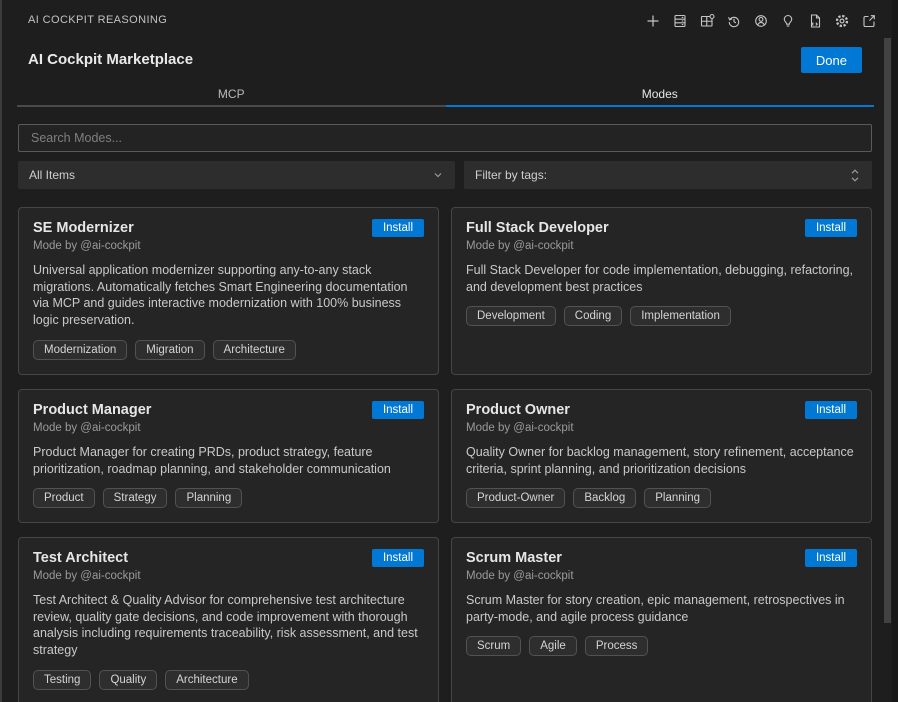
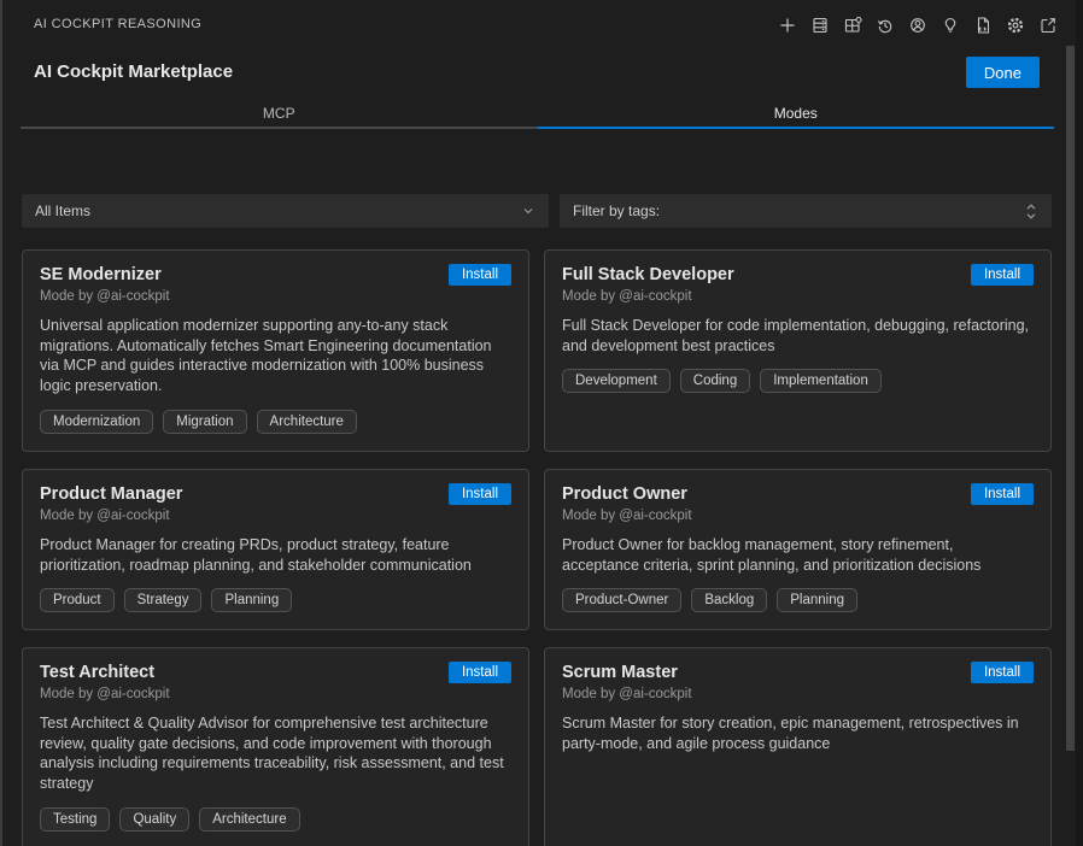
  AI COCKPIT REASONING
  AI Cockpit Marketplace
  Done
  MCP
  Modes
- Search Modes...
  All Items
  Filter by tags:
  SE Modernizer
  Install
  Mode by @ai-cockpit
  Universal application modernizer supporting any-to-any stack migrations. Automatically fetches Smart Engineering documentation via MCP and guides interactive modernization with 100% business logic preservation.
  Modernization
  Migration
  Architecture
  Full Stack Developer
  Install
  Mode by @ai-cockpit
  Full Stack Developer for code implementation, debugging, refactoring, and development best practices
  Development
  Coding
  Implementation
  Product Manager
  Install
  Mode by @ai-cockpit
  Product Manager for creating PRDs, product strategy, feature prioritization, roadmap planning, and stakeholder communication
  Product
  Strategy
  Planning
  Product Owner
  Install
  Mode by @ai-cockpit
- Quality Owner for backlog management, story refinement, acceptance criteria, sprint planning, and prioritization decisions
+ Product Owner for backlog management, story refinement, acceptance criteria, sprint planning, and prioritization decisions
  Product-Owner
  Backlog
  Planning
  Test Architect
  Install
  Mode by @ai-cockpit
  Test Architect & Quality Advisor for comprehensive test architecture review, quality gate decisions, and code improvement with thorough analysis including requirements traceability, risk assessment, and test strategy
  Testing
  Quality
  Architecture
  Scrum Master
  Install
  Mode by @ai-cockpit
  Scrum Master for story creation, epic management, retrospectives in party-mode, and agile process guidance
- Scrum
- Agile
- Process
